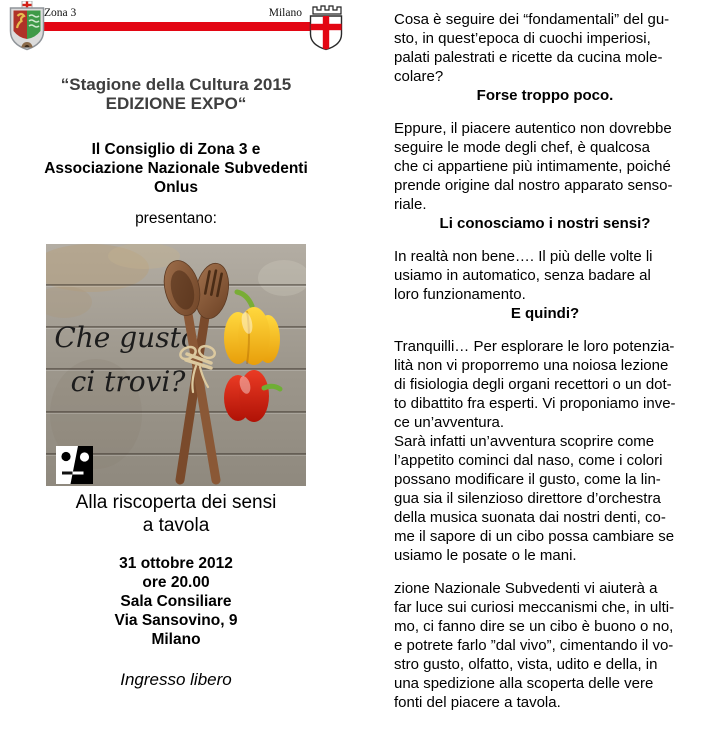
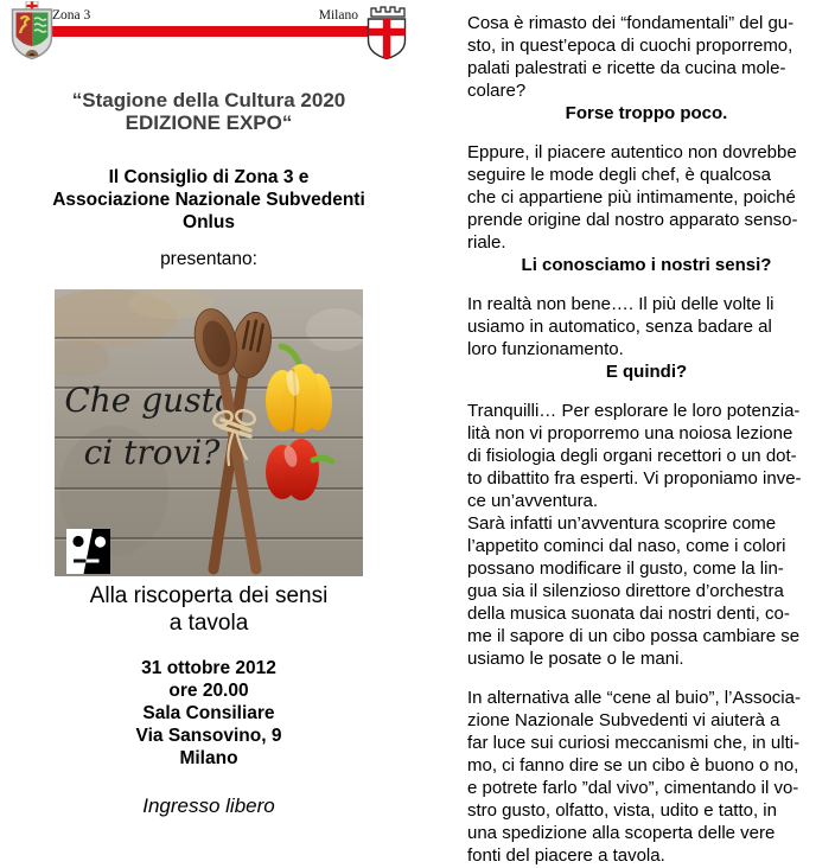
  Zona 3
  Milano
- “Stagione della Cultura 2015
+ “Stagione della Cultura 2020
  EDIZIONE EXPO“
  Il Consiglio di Zona 3 e
  Associazione Nazionale Subvedenti
  Onlus
  presentano:
  Che gust
  ci trovi?
  Alla riscoperta dei sensi
  a tavola
  31 ottobre 2012
  ore 20.00
  Sala Consiliare
  Via Sansovino, 9
  Milano
  Ingresso libero
- Cosa è seguire dei “fondamentali” del gu-
+ Cosa è rimasto dei “fondamentali” del gu-
- sto, in quest’epoca di cuochi imperiosi,
+ sto, in quest’epoca di cuochi proporremo,
  palati palestrati e ricette da cucina mole-
  colare?
  Forse troppo poco.
  Eppure, il piacere autentico non dovrebbe
  seguire le mode degli chef, è qualcosa
  che ci appartiene più intimamente, poiché
  prende origine dal nostro apparato senso-
  riale.
  Li conosciamo i nostri sensi?
  In realtà non bene…. Il più delle volte li
  usiamo in automatico, senza badare al
  loro funzionamento.
  E quindi?
  Tranquilli… Per esplorare le loro potenzia-
  lità non vi proporremo una noiosa lezione
  di fisiologia degli organi recettori o un dot-
  to dibattito fra esperti. Vi proponiamo inve-
  ce un’avventura.
  Sarà infatti un’avventura scoprire come
  l’appetito cominci dal naso, come i colori
  possano modificare il gusto, come la lin-
  gua sia il silenzioso direttore d’orchestra
  della musica suonata dai nostri denti, co-
  me il sapore di un cibo possa cambiare se
  usiamo le posate o le mani.
+ In alternativa alle “cene al buio”, l’Associa-
  zione Nazionale Subvedenti vi aiuterà a
  far luce sui curiosi meccanismi che, in ulti-
  mo, ci fanno dire se un cibo è buono o no,
  e potrete farlo ”dal vivo”, cimentando il vo-
- stro gusto, olfatto, vista, udito e della, in
+ stro gusto, olfatto, vista, udito e tatto, in
  una spedizione alla scoperta delle vere
  fonti del piacere a tavola.
